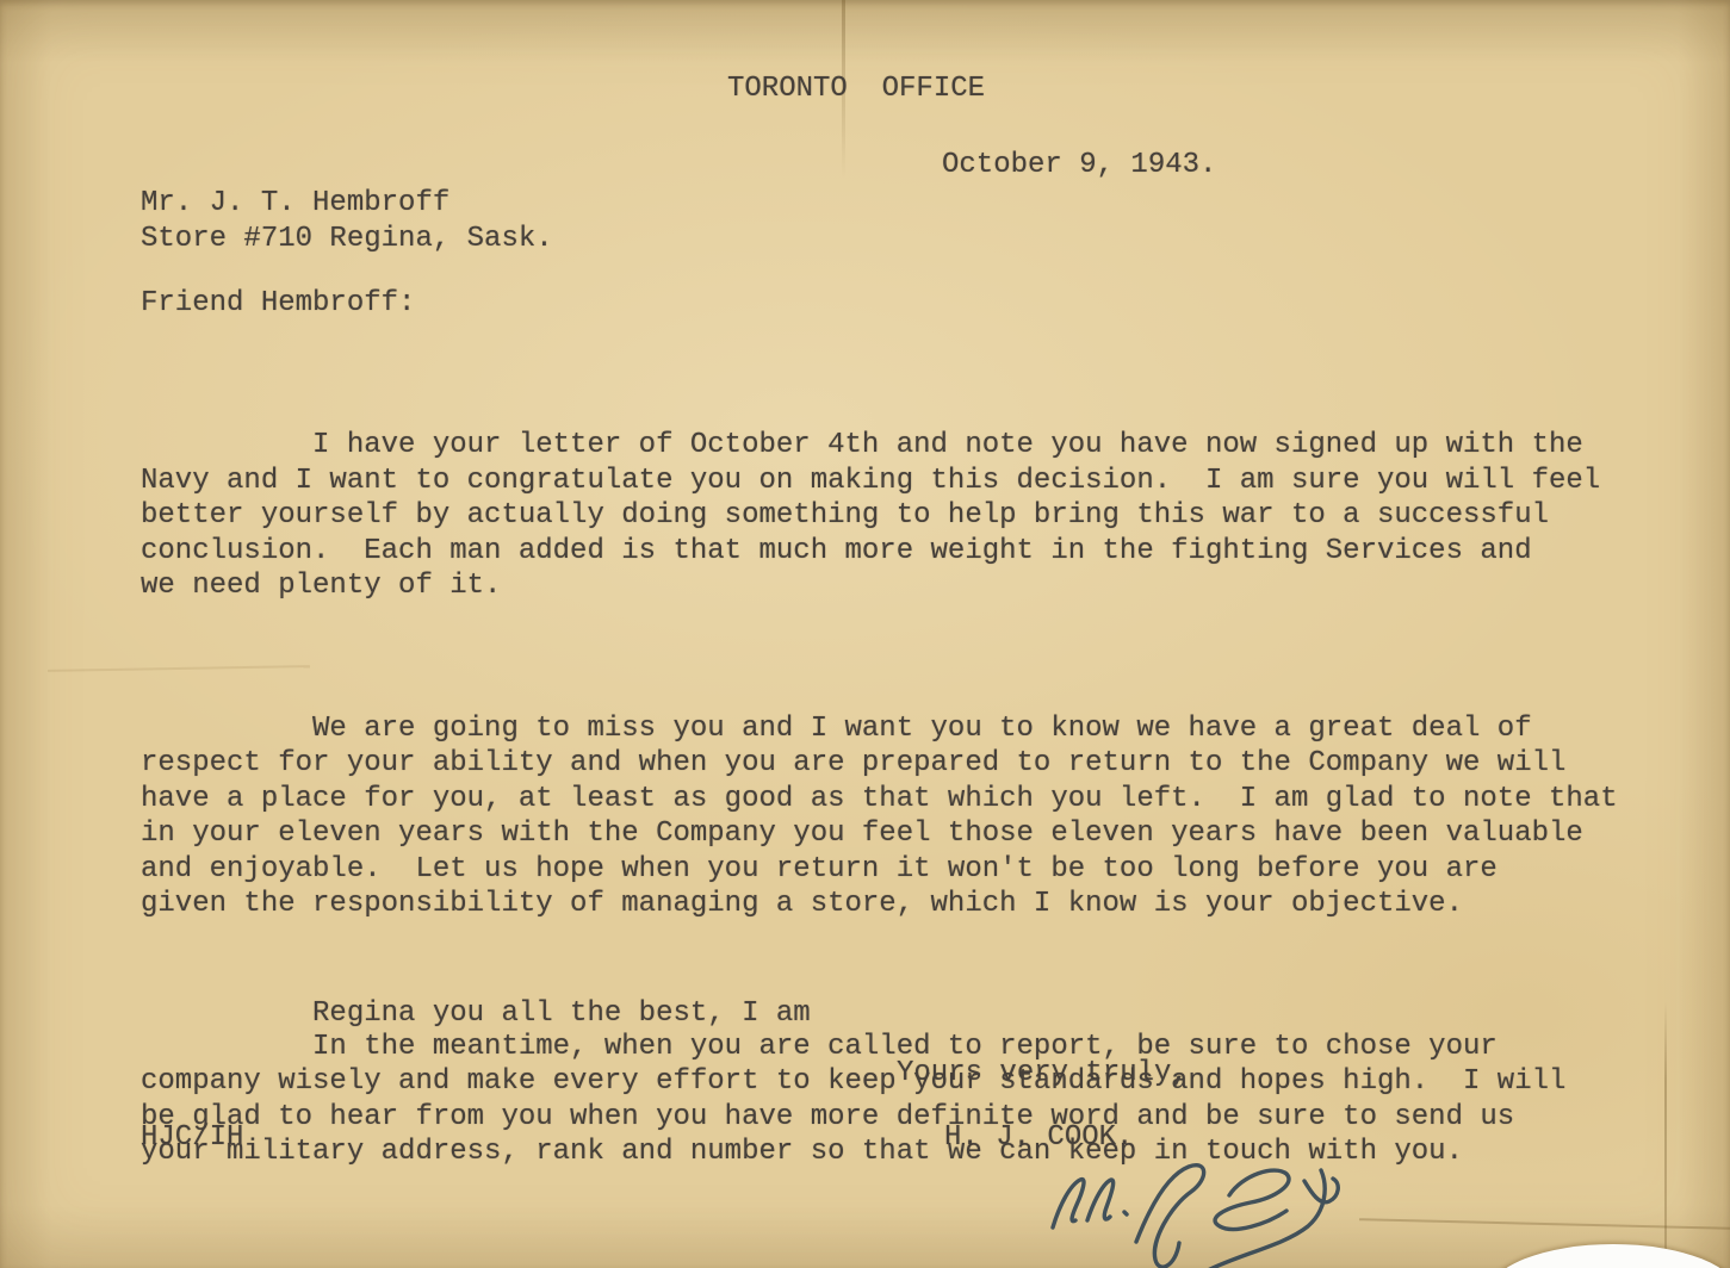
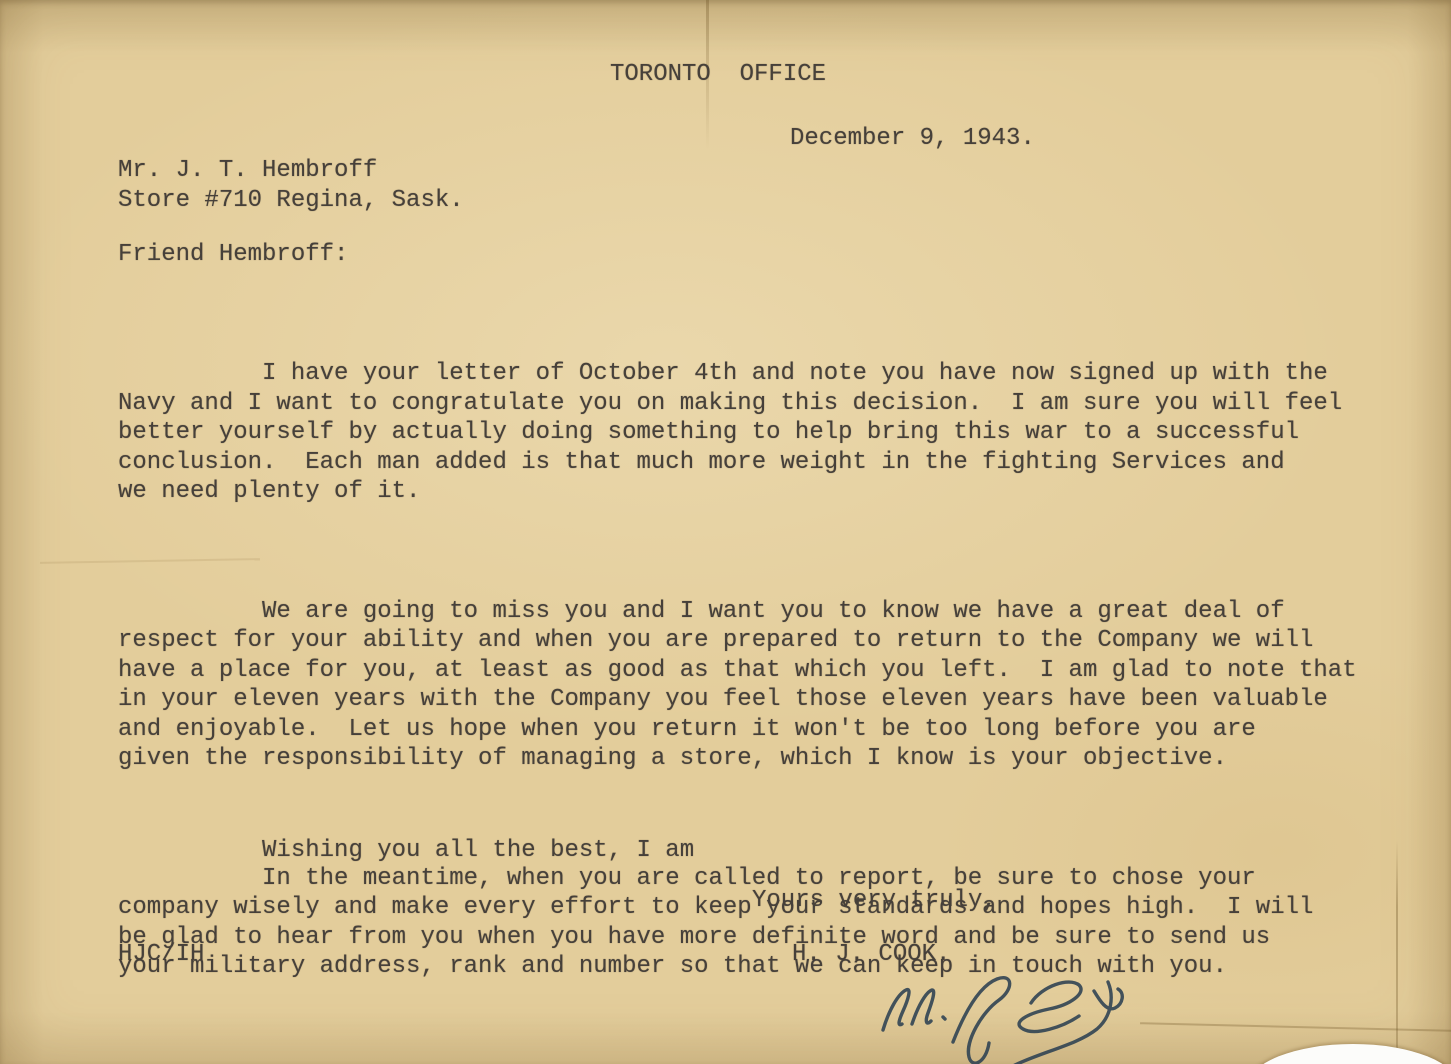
  TORONTO OFFICE
- October 9, 1943.
+ December 9, 1943.
  Mr. J. T. Hembroff
  Store #710 Regina, Sask.
  Friend Hembroff:
  I have your letter of October 4th and note you have now signed up with the
  Navy and I want to congratulate you on making this decision. I am sure you will feel
  better yourself by actually doing something to help bring this war to a successful
  conclusion. Each man added is that much more weight in the fighting Services and
  we need plenty of it.
  We are going to miss you and I want you to know we have a great deal of
  respect for your ability and when you are prepared to return to the Company we will
  have a place for you, at least as good as that which you left. I am glad to note that
  in your eleven years with the Company you feel those eleven years have been valuable
  and enjoyable. Let us hope when you return it won't be too long before you are
  given the responsibility of managing a store, which I know is your objective.
  In the meantime, when you are called to report, be sure to chose your
  company wisely and make every effort to keep your standards and hopes high. I will
  be glad to hear from you when you have more definite word and be sure to send us
  your military address, rank and number so that we can keep in touch with you.
- Regina you all the best, I am
+ Wishing you all the best, I am
  Yours very truly,
  HJC/IH
  H. J. COOK.
